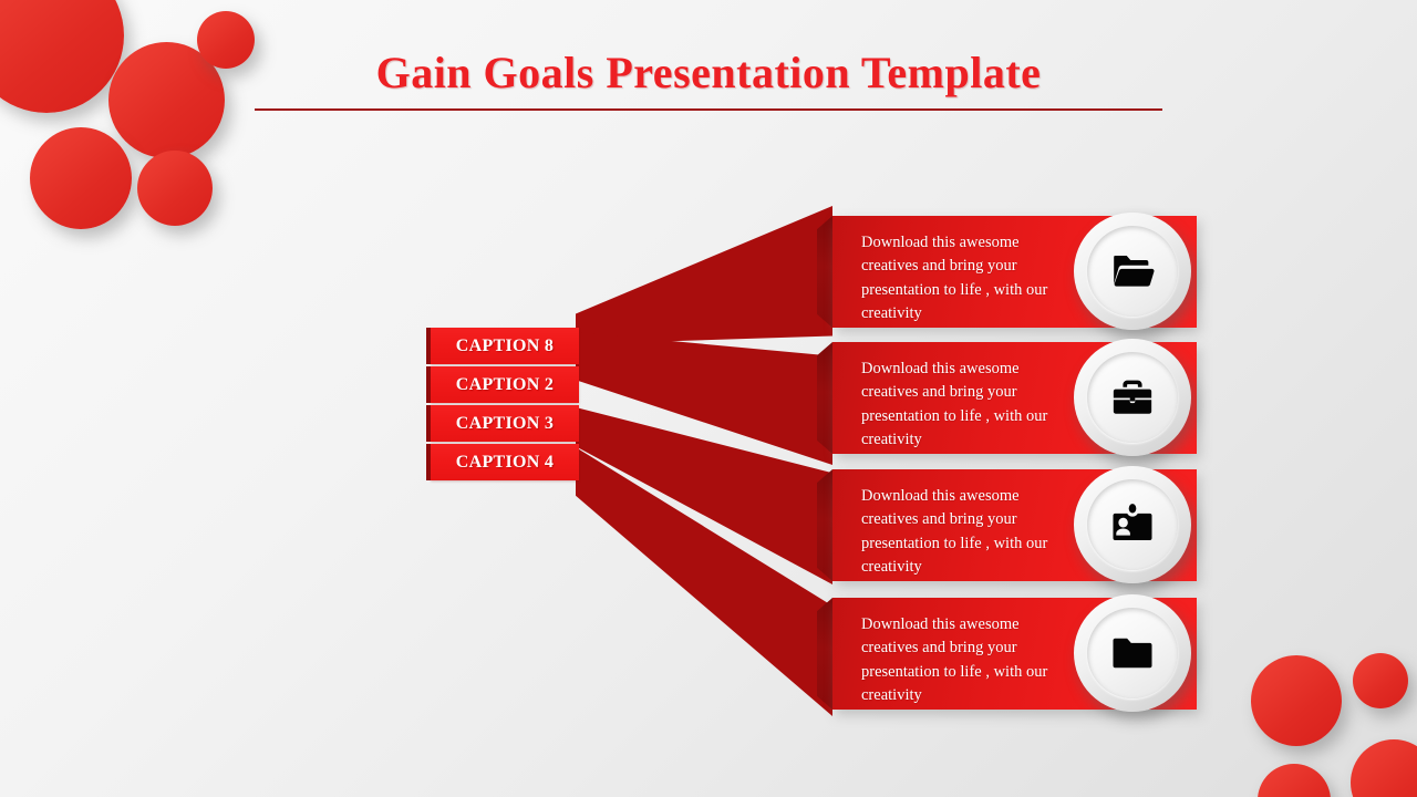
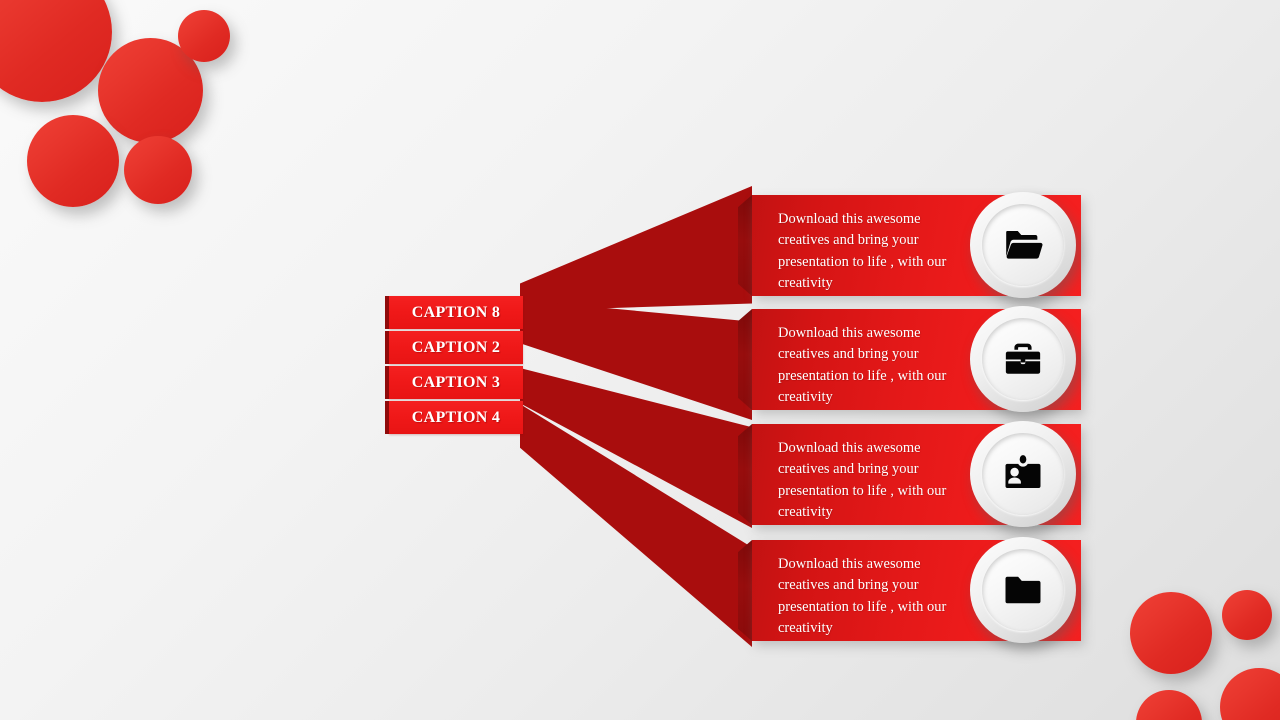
- Gain Goals Presentation Template
  CAPTION 8
  CAPTION 2
  CAPTION 3
  CAPTION 4
  Download this awesome creatives and bring your presentation to life , with our creativity
  Download this awesome creatives and bring your presentation to life , with our creativity
  Download this awesome creatives and bring your presentation to life , with our creativity
  Download this awesome creatives and bring your presentation to life , with our creativity
